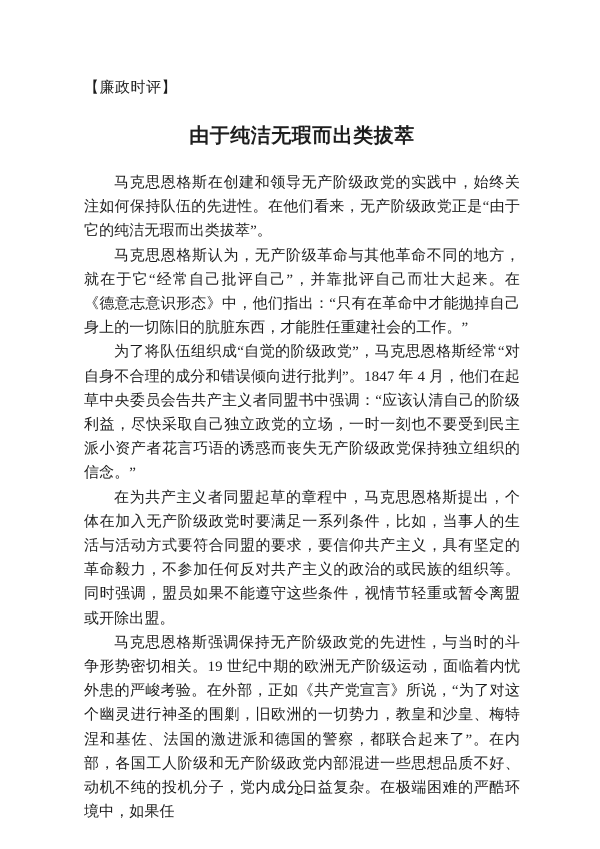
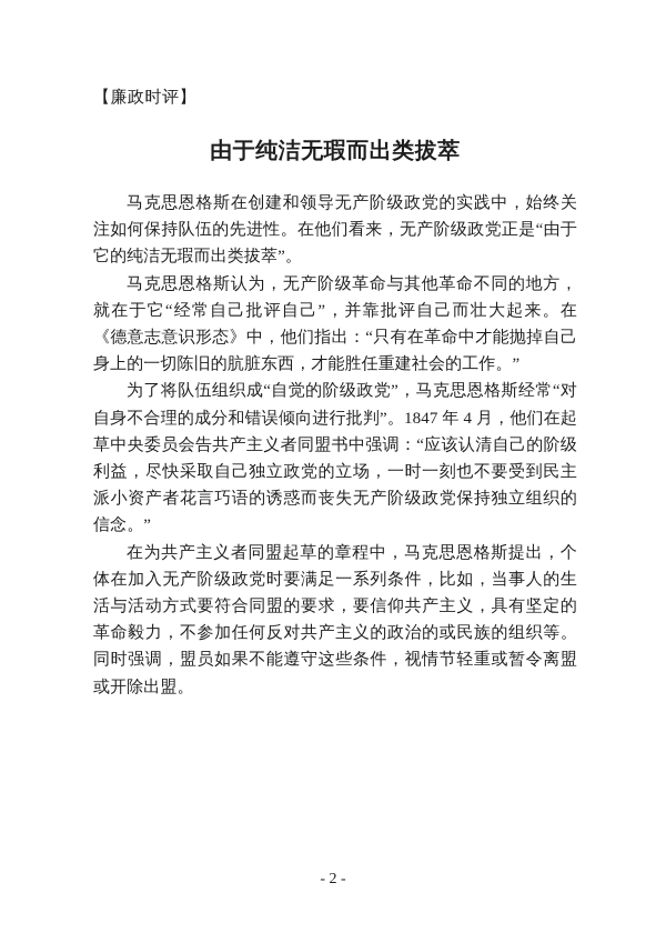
  【廉政时评】
  由于纯洁无瑕而出类拔萃
  马克思恩格斯在创建和领导无产阶级政党的实践中，始终关注如何保持队伍的先进性。在他们看来，无产阶级政党正是“由于它的纯洁无瑕而出类拔萃”。
  马克思恩格斯认为，无产阶级革命与其他革命不同的地方，就在于它“经常自己批评自己”，并靠批评自己而壮大起来。在《德意志意识形态》中，他们指出：“只有在革命中才能抛掉自己身上的一切陈旧的肮脏东西，才能胜任重建社会的工作。”
  为了将队伍组织成“自觉的阶级政党”，马克思恩格斯经常“对自身不合理的成分和错误倾向进行批判”。1847 年 4 月，他们在起草中央委员会告共产主义者同盟书中强调：“应该认清自己的阶级利益，尽快采取自己独立政党的立场，一时一刻也不要受到民主派小资产者花言巧语的诱惑而丧失无产阶级政党保持独立组织的信念。”
  在为共产主义者同盟起草的章程中，马克思恩格斯提出，个体在加入无产阶级政党时要满足一系列条件，比如，当事人的生活与活动方式要符合同盟的要求，要信仰共产主义，具有坚定的革命毅力，不参加任何反对共产主义的政治的或民族的组织等。同时强调，盟员如果不能遵守这些条件，视情节轻重或暂令离盟或开除出盟。
- 马克思恩格斯强调保持无产阶级政党的先进性，与当时的斗争形势密切相关。19 世纪中期的欧洲无产阶级运动，面临着内忧外患的严峻考验。在外部，正如《共产党宣言》所说，“为了对这个幽灵进行神圣的围剿，旧欧洲的一切势力，教皇和沙皇、梅特涅和基佐、法国的激进派和德国的警察，都联合起来了”。在内部，各国工人阶级和无产阶级政党内部混进一些思想品质不好、动机不纯的投机分子，党内成分日益复杂。在极端困难的严酷环境中，如果任
  - 2 -
